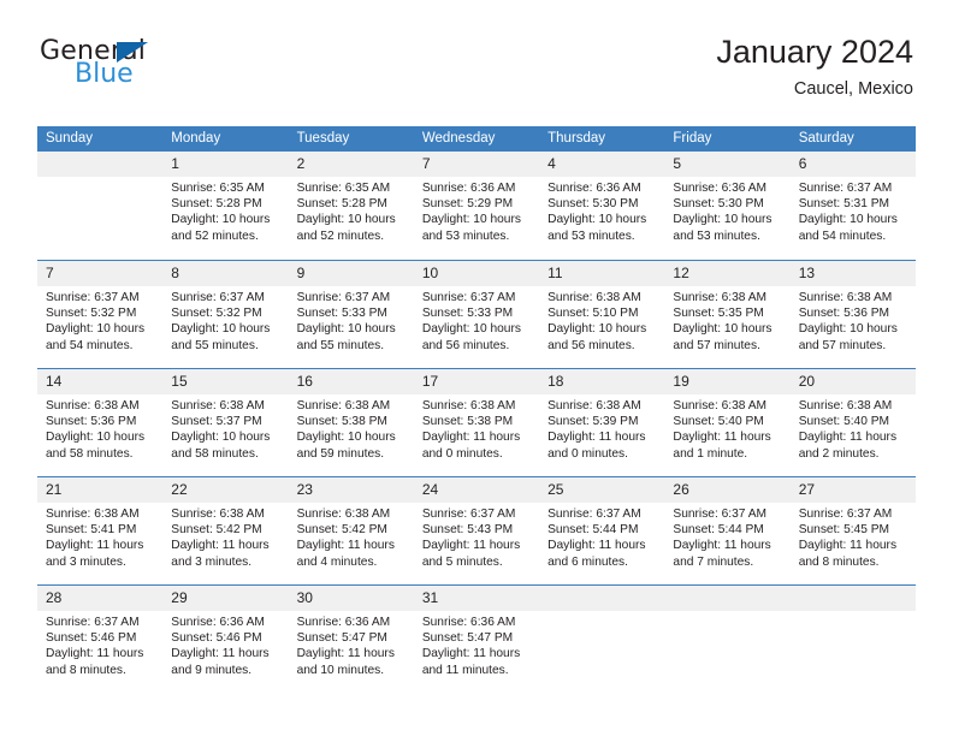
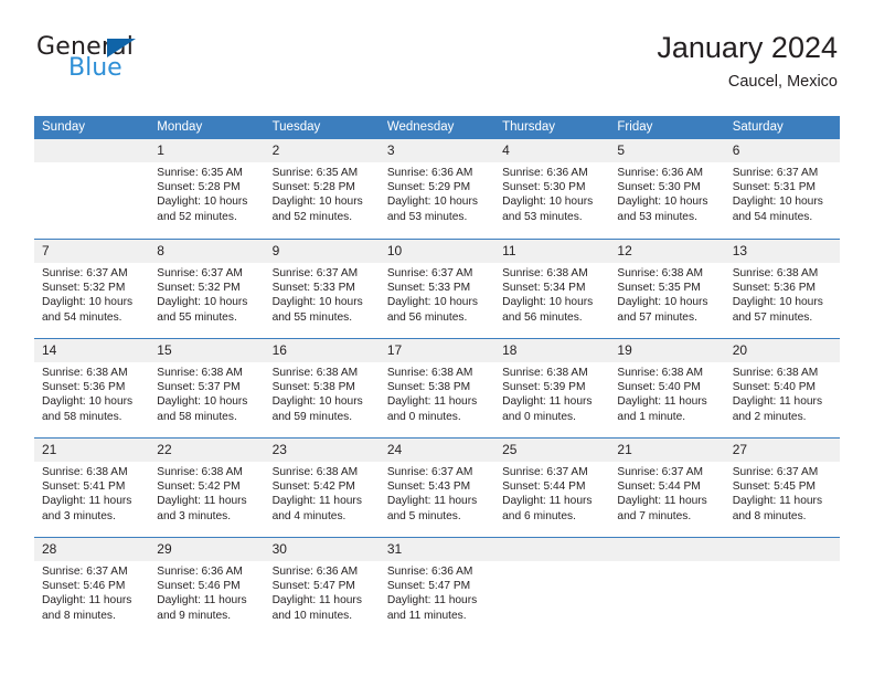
  General
  Blue
  January 2024
  Caucel, Mexico
  Sunday	Monday	Tuesday	Wednesday	Thursday	Friday	Saturday
- 	1Sunrise: 6:35 AMSunset: 5:28 PMDaylight: 10 hoursand 52 minutes.	2Sunrise: 6:35 AMSunset: 5:28 PMDaylight: 10 hoursand 52 minutes.	7Sunrise: 6:36 AMSunset: 5:29 PMDaylight: 10 hoursand 53 minutes.	4Sunrise: 6:36 AMSunset: 5:30 PMDaylight: 10 hoursand 53 minutes.	5Sunrise: 6:36 AMSunset: 5:30 PMDaylight: 10 hoursand 53 minutes.	6Sunrise: 6:37 AMSunset: 5:31 PMDaylight: 10 hoursand 54 minutes.
+ 	1Sunrise: 6:35 AMSunset: 5:28 PMDaylight: 10 hoursand 52 minutes.	2Sunrise: 6:35 AMSunset: 5:28 PMDaylight: 10 hoursand 52 minutes.	3Sunrise: 6:36 AMSunset: 5:29 PMDaylight: 10 hoursand 53 minutes.	4Sunrise: 6:36 AMSunset: 5:30 PMDaylight: 10 hoursand 53 minutes.	5Sunrise: 6:36 AMSunset: 5:30 PMDaylight: 10 hoursand 53 minutes.	6Sunrise: 6:37 AMSunset: 5:31 PMDaylight: 10 hoursand 54 minutes.
- 7Sunrise: 6:37 AMSunset: 5:32 PMDaylight: 10 hoursand 54 minutes.	8Sunrise: 6:37 AMSunset: 5:32 PMDaylight: 10 hoursand 55 minutes.	9Sunrise: 6:37 AMSunset: 5:33 PMDaylight: 10 hoursand 55 minutes.	10Sunrise: 6:37 AMSunset: 5:33 PMDaylight: 10 hoursand 56 minutes.	11Sunrise: 6:38 AMSunset: 5:10 PMDaylight: 10 hoursand 56 minutes.	12Sunrise: 6:38 AMSunset: 5:35 PMDaylight: 10 hoursand 57 minutes.	13Sunrise: 6:38 AMSunset: 5:36 PMDaylight: 10 hoursand 57 minutes.
+ 7Sunrise: 6:37 AMSunset: 5:32 PMDaylight: 10 hoursand 54 minutes.	8Sunrise: 6:37 AMSunset: 5:32 PMDaylight: 10 hoursand 55 minutes.	9Sunrise: 6:37 AMSunset: 5:33 PMDaylight: 10 hoursand 55 minutes.	10Sunrise: 6:37 AMSunset: 5:33 PMDaylight: 10 hoursand 56 minutes.	11Sunrise: 6:38 AMSunset: 5:34 PMDaylight: 10 hoursand 56 minutes.	12Sunrise: 6:38 AMSunset: 5:35 PMDaylight: 10 hoursand 57 minutes.	13Sunrise: 6:38 AMSunset: 5:36 PMDaylight: 10 hoursand 57 minutes.
  14Sunrise: 6:38 AMSunset: 5:36 PMDaylight: 10 hoursand 58 minutes.	15Sunrise: 6:38 AMSunset: 5:37 PMDaylight: 10 hoursand 58 minutes.	16Sunrise: 6:38 AMSunset: 5:38 PMDaylight: 10 hoursand 59 minutes.	17Sunrise: 6:38 AMSunset: 5:38 PMDaylight: 11 hoursand 0 minutes.	18Sunrise: 6:38 AMSunset: 5:39 PMDaylight: 11 hoursand 0 minutes.	19Sunrise: 6:38 AMSunset: 5:40 PMDaylight: 11 hoursand 1 minute.	20Sunrise: 6:38 AMSunset: 5:40 PMDaylight: 11 hoursand 2 minutes.
- 21Sunrise: 6:38 AMSunset: 5:41 PMDaylight: 11 hoursand 3 minutes.	22Sunrise: 6:38 AMSunset: 5:42 PMDaylight: 11 hoursand 3 minutes.	23Sunrise: 6:38 AMSunset: 5:42 PMDaylight: 11 hoursand 4 minutes.	24Sunrise: 6:37 AMSunset: 5:43 PMDaylight: 11 hoursand 5 minutes.	25Sunrise: 6:37 AMSunset: 5:44 PMDaylight: 11 hoursand 6 minutes.	26Sunrise: 6:37 AMSunset: 5:44 PMDaylight: 11 hoursand 7 minutes.	27Sunrise: 6:37 AMSunset: 5:45 PMDaylight: 11 hoursand 8 minutes.
+ 21Sunrise: 6:38 AMSunset: 5:41 PMDaylight: 11 hoursand 3 minutes.	22Sunrise: 6:38 AMSunset: 5:42 PMDaylight: 11 hoursand 3 minutes.	23Sunrise: 6:38 AMSunset: 5:42 PMDaylight: 11 hoursand 4 minutes.	24Sunrise: 6:37 AMSunset: 5:43 PMDaylight: 11 hoursand 5 minutes.	25Sunrise: 6:37 AMSunset: 5:44 PMDaylight: 11 hoursand 6 minutes.	21Sunrise: 6:37 AMSunset: 5:44 PMDaylight: 11 hoursand 7 minutes.	27Sunrise: 6:37 AMSunset: 5:45 PMDaylight: 11 hoursand 8 minutes.
  28Sunrise: 6:37 AMSunset: 5:46 PMDaylight: 11 hoursand 8 minutes.	29Sunrise: 6:36 AMSunset: 5:46 PMDaylight: 11 hoursand 9 minutes.	30Sunrise: 6:36 AMSunset: 5:47 PMDaylight: 11 hoursand 10 minutes.	31Sunrise: 6:36 AMSunset: 5:47 PMDaylight: 11 hoursand 11 minutes.
